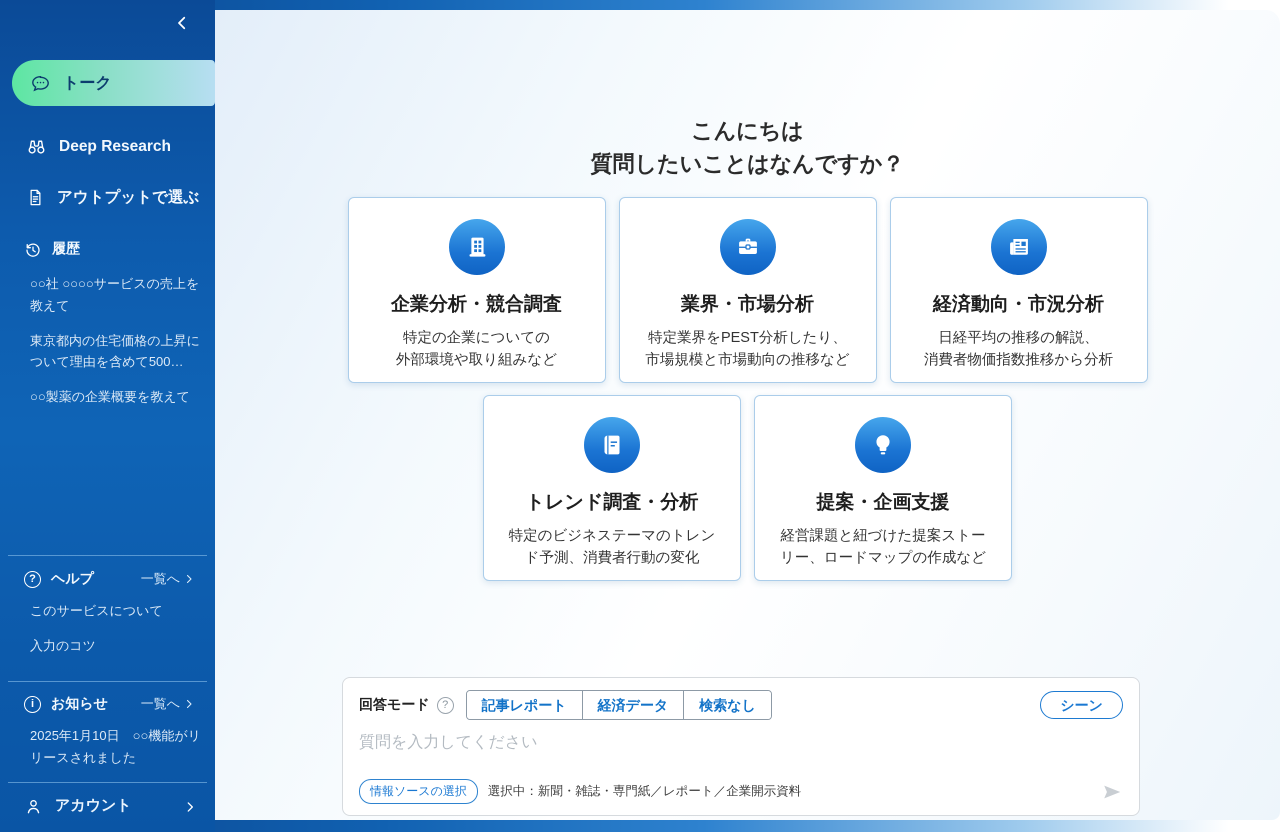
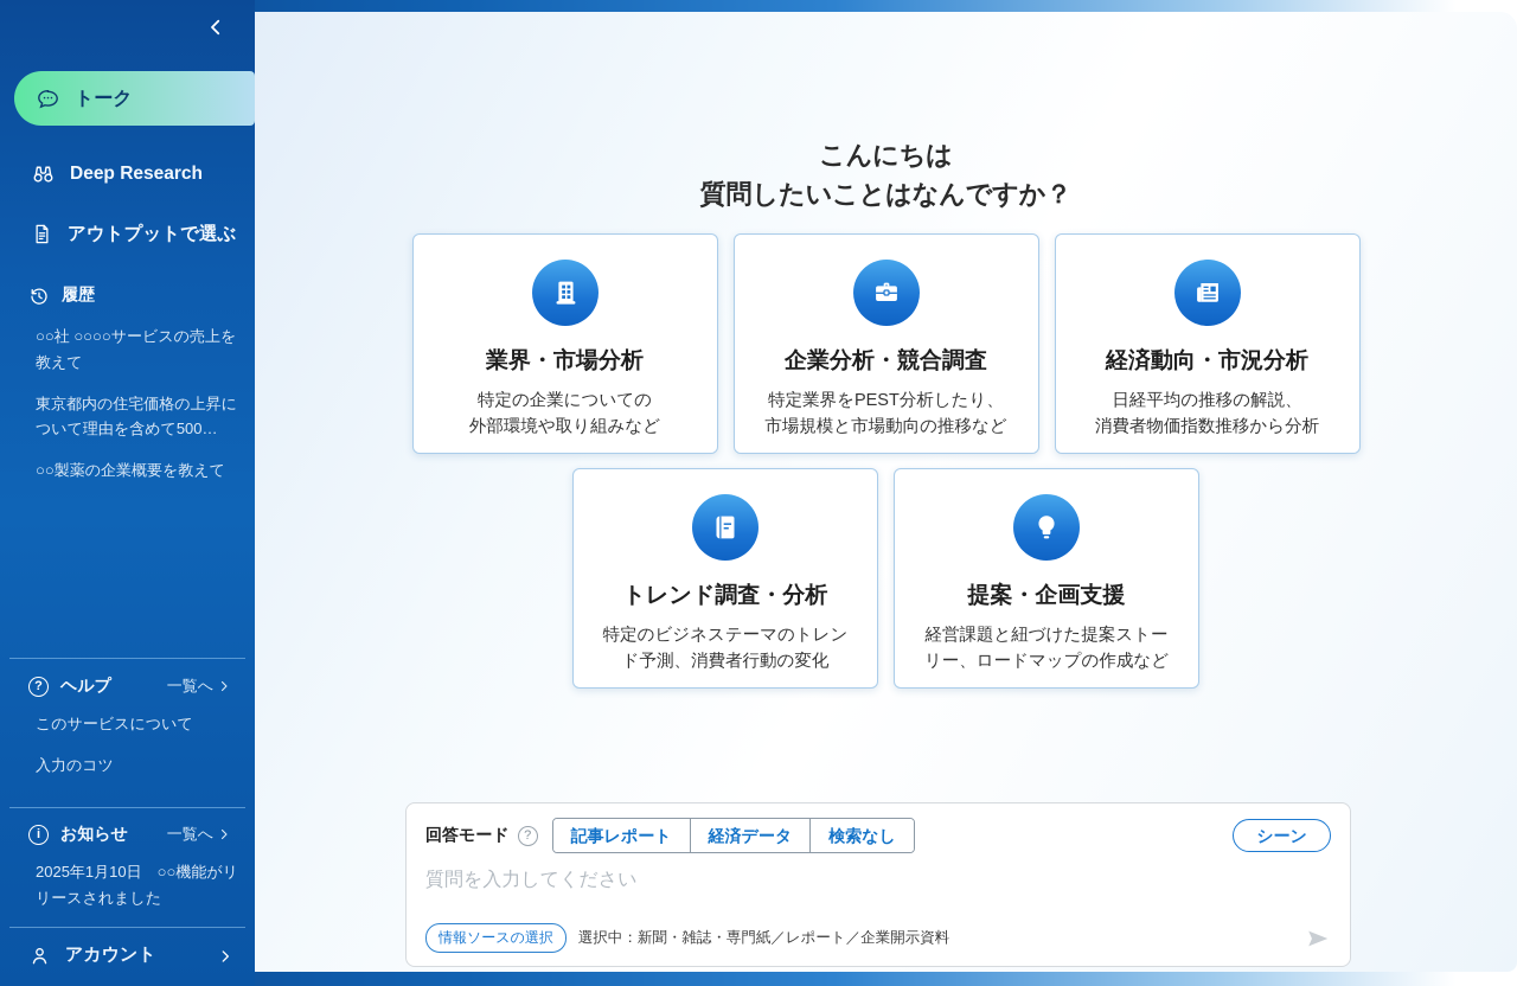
  トーク
  Deep Research
  アウトプットで選ぶ
  履歴
  ○○社 ○○○○サービスの売上を教えて
  東京都内の住宅価格の上昇について理由を含めて500…
  ○○製薬の企業概要を教えて
  ?
  ヘルプ
  一覧へ
  このサービスについて
  入力のコツ
  i
  お知らせ
  一覧へ
  2025年1月10日 ○○機能がリリースされました
  アカウント
  こんにちは
  質問したいことはなんですか？
- 企業分析・競合調査
+ 業界・市場分析
  特定の企業についての
  外部環境や取り組みなど
- 業界・市場分析
+ 企業分析・競合調査
  特定業界をPEST分析したり、
  市場規模と市場動向の推移など
  経済動向・市況分析
  日経平均の推移の解説、
  消費者物価指数推移から分析
  トレンド調査・分析
  特定のビジネステーマのトレン
  ド予測、消費者行動の変化
  提案・企画支援
  経営課題と紐づけた提案ストー
  リー、ロードマップの作成など
  回答モード
  ?
  記事レポート
  経済データ
  検索なし
  シーン
  質問を入力してください
  情報ソースの選択
  選択中：新聞・雑誌・専門紙／レポート／企業開示資料
